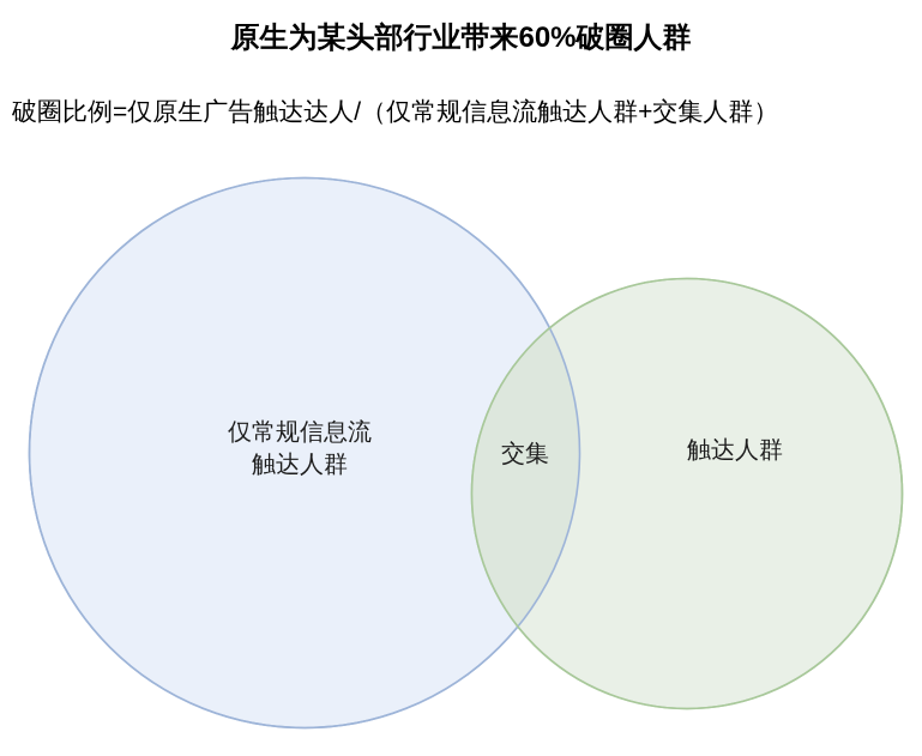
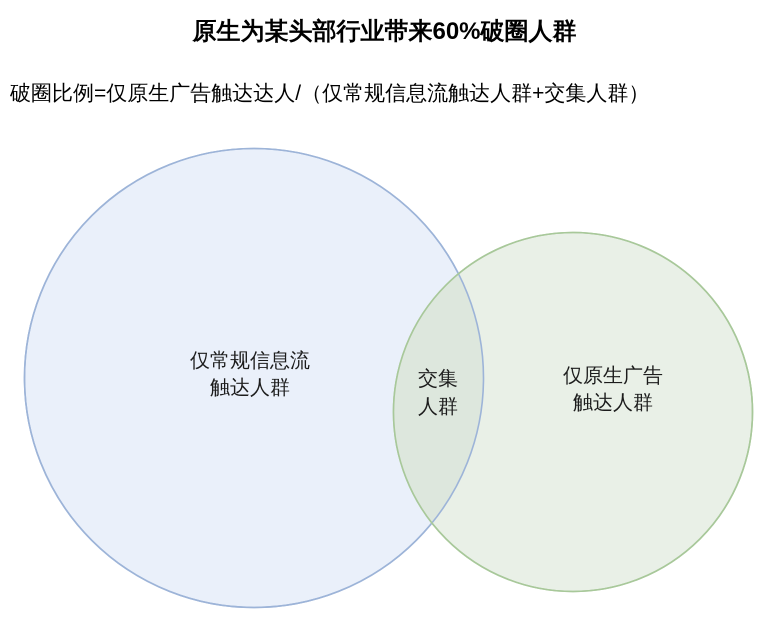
  原生为某头部行业带来60%破圈人群
  破圈比例=仅原生广告触达达人/（仅常规信息流触达人群+交集人群）
  仅常规信息流
  触达人群
  交集
+ 人群
+ 仅原生广告
  触达人群
